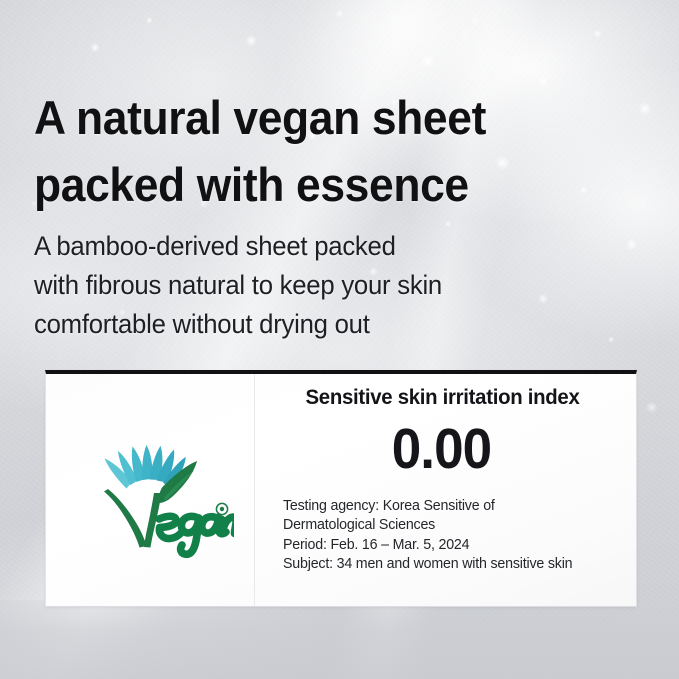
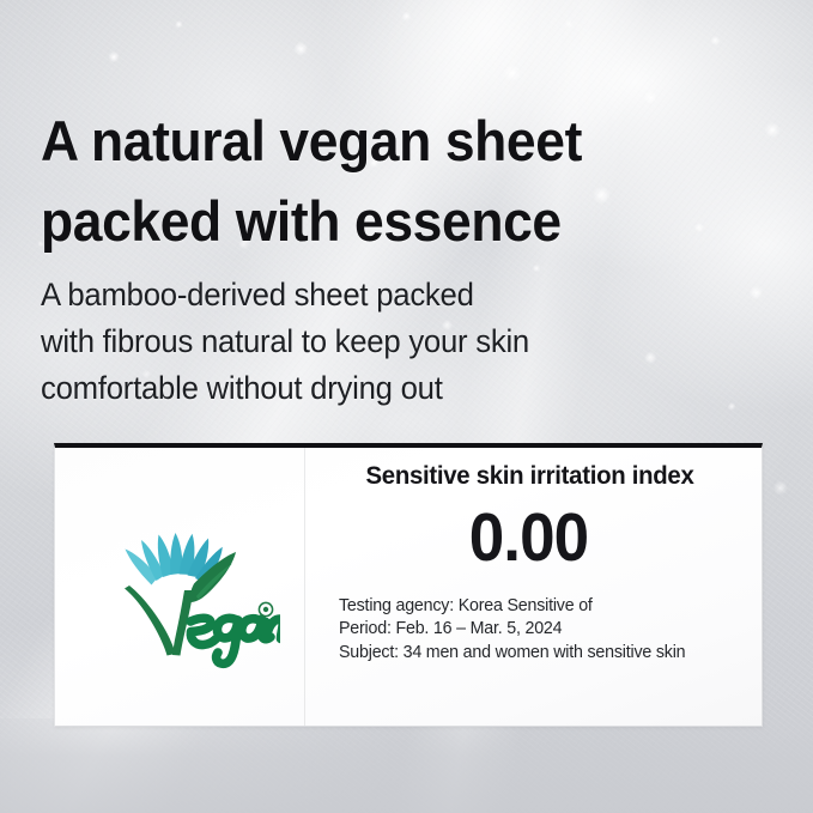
  A natural vegan sheet
  packed with essence
  A bamboo-derived sheet packed
  with fibrous natural to keep your skin
  comfortable without drying out
  Sensitive skin irritation index
  0.00
  Testing agency: Korea Sensitive of
- Dermatological Sciences
  Period: Feb. 16 – Mar. 5, 2024
  Subject: 34 men and women with sensitive skin
